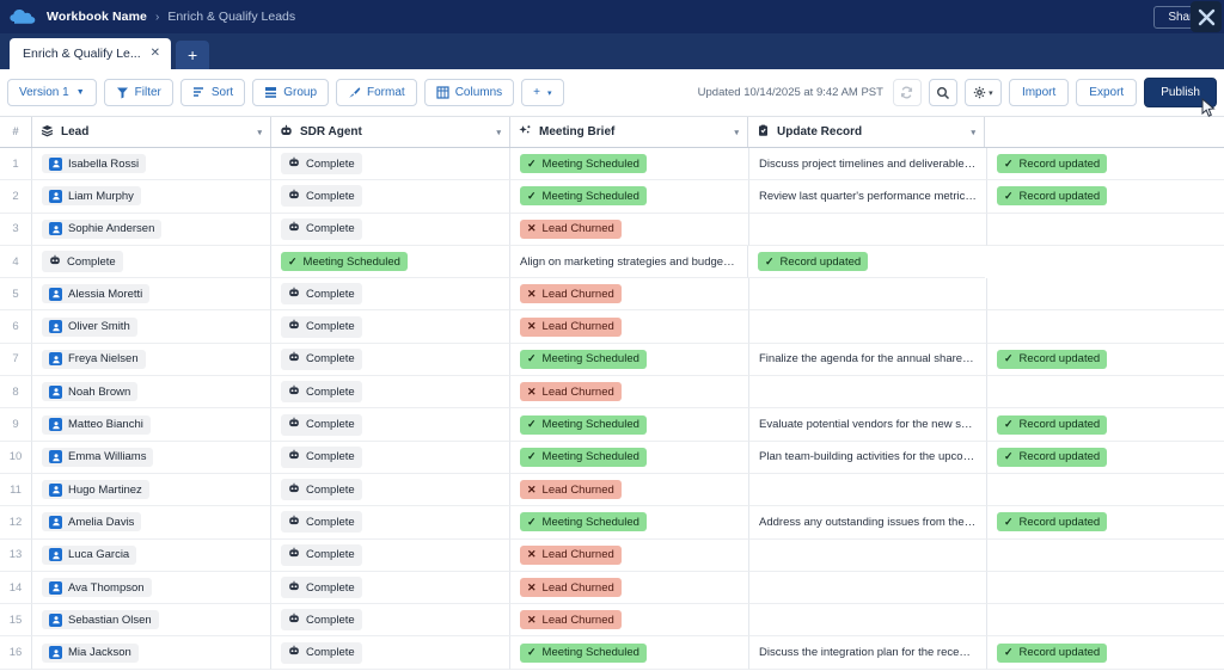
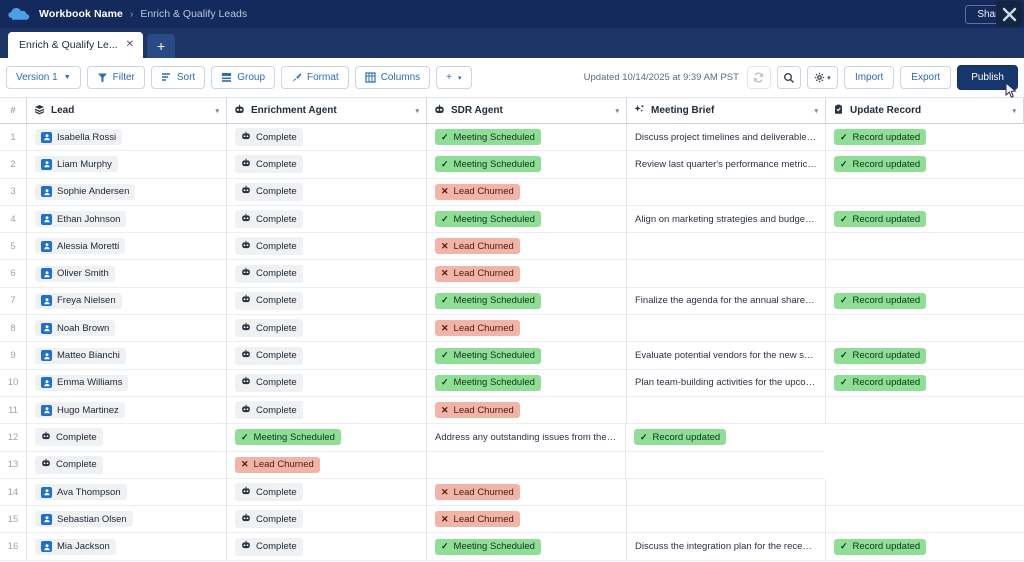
  Workbook Name
  ›
  Enrich & Qualify Leads
  Enrich & Qualify Le...
  ✕
  +
  Version 1
  Filter
  Sort
  Group
  Format
  Columns
  +
- Updated 10/14/2025 at 9:42 AM PST
+ Updated 10/14/2025 at 9:39 AM PST
  Import
  Export
  Publish
  #
  Lead
+ Enrichment Agent
  SDR Agent
  Meeting Brief
  Update Record
  1
  Isabella Rossi
  Complete
  ✓
  Meeting Scheduled
  Discuss project timelines and deliverables
  ✓
  Record updated
  2
  Liam Murphy
  Complete
  ✓
  Meeting Scheduled
  Review last quarter's performance metrics
  ✓
  Record updated
  3
  Sophie Andersen
  Complete
  ✕
  Lead Churned
  4
+ Ethan Johnson
  Complete
  ✓
  Meeting Scheduled
  Align on marketing strategies and budget al
  ✓
  Record updated
  5
  Alessia Moretti
  Complete
  ✕
  Lead Churned
  6
  Oliver Smith
  Complete
  ✕
  Lead Churned
  7
  Freya Nielsen
  Complete
  ✓
  Meeting Scheduled
  Finalize the agenda for the annual sharehol
  ✓
  Record updated
  8
  Noah Brown
  Complete
  ✕
  Lead Churned
  9
  Matteo Bianchi
  Complete
  ✓
  Meeting Scheduled
  Evaluate potential vendors for the new soft
  ✓
  Record updated
  10
  Emma Williams
  Complete
  ✓
  Meeting Scheduled
  Plan team-building activities for the upcomi
  ✓
  Record updated
  11
  Hugo Martinez
  Complete
  ✕
  Lead Churned
  12
- Amelia Davis
  Complete
  ✓
  Meeting Scheduled
  Address any outstanding issues from the pr
  ✓
  Record updated
  13
- Luca Garcia
  Complete
  ✕
  Lead Churned
  14
  Ava Thompson
  Complete
  ✕
  Lead Churned
  15
  Sebastian Olsen
  Complete
  ✕
  Lead Churned
  16
  Mia Jackson
  Complete
  ✓
  Meeting Scheduled
  Discuss the integration plan for the recent a
  ✓
  Record updated
